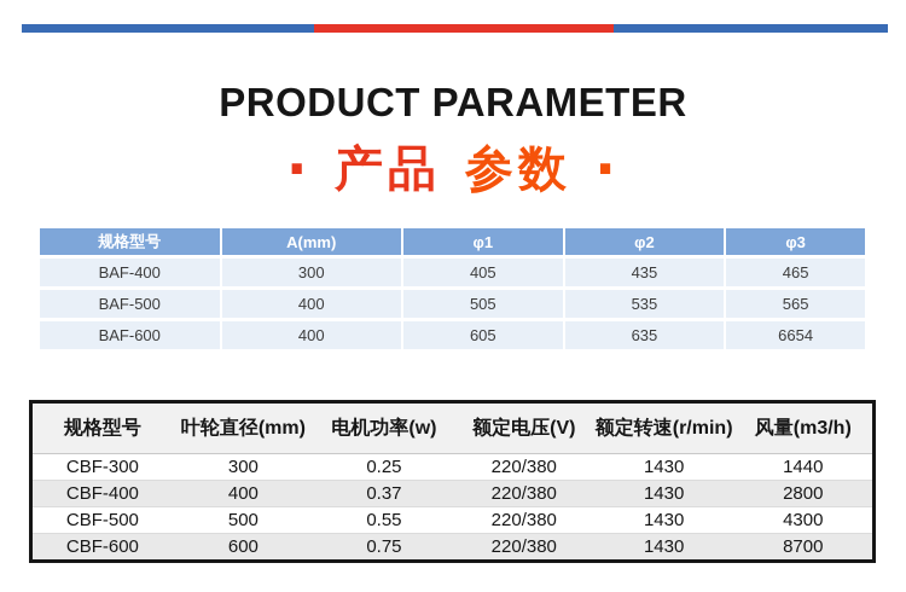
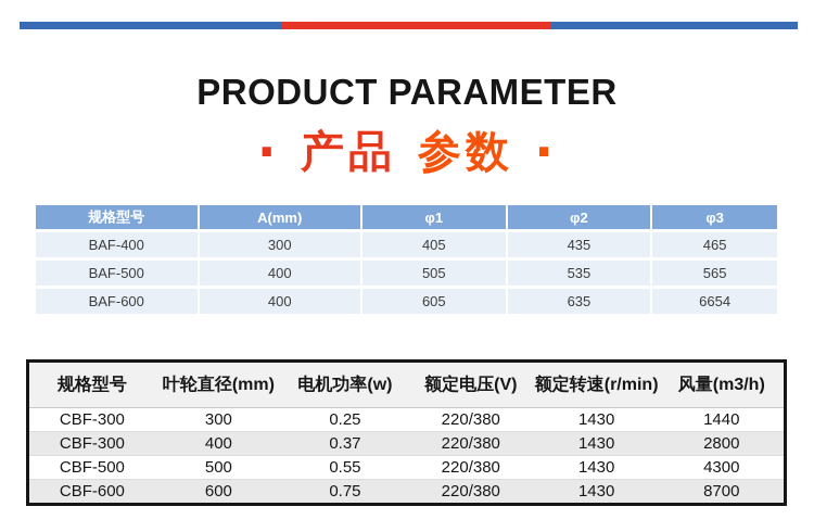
  PRODUCT PARAMETER
  ·
  产品
  参数
  ·
  规格型号	A(mm)	φ1	φ2	φ3
  BAF-400	300	405	435	465
  BAF-500	400	505	535	565
  BAF-600	400	605	635	6654
  规格型号	叶轮直径(mm)	电机功率(w)	额定电压(V)	额定转速(r/min)	风量(m3/h)
  CBF-300	300	0.25	220/380	1430	1440
- CBF-400	400	0.37	220/380	1430	2800
+ CBF-300	400	0.37	220/380	1430	2800
  CBF-500	500	0.55	220/380	1430	4300
  CBF-600	600	0.75	220/380	1430	8700
